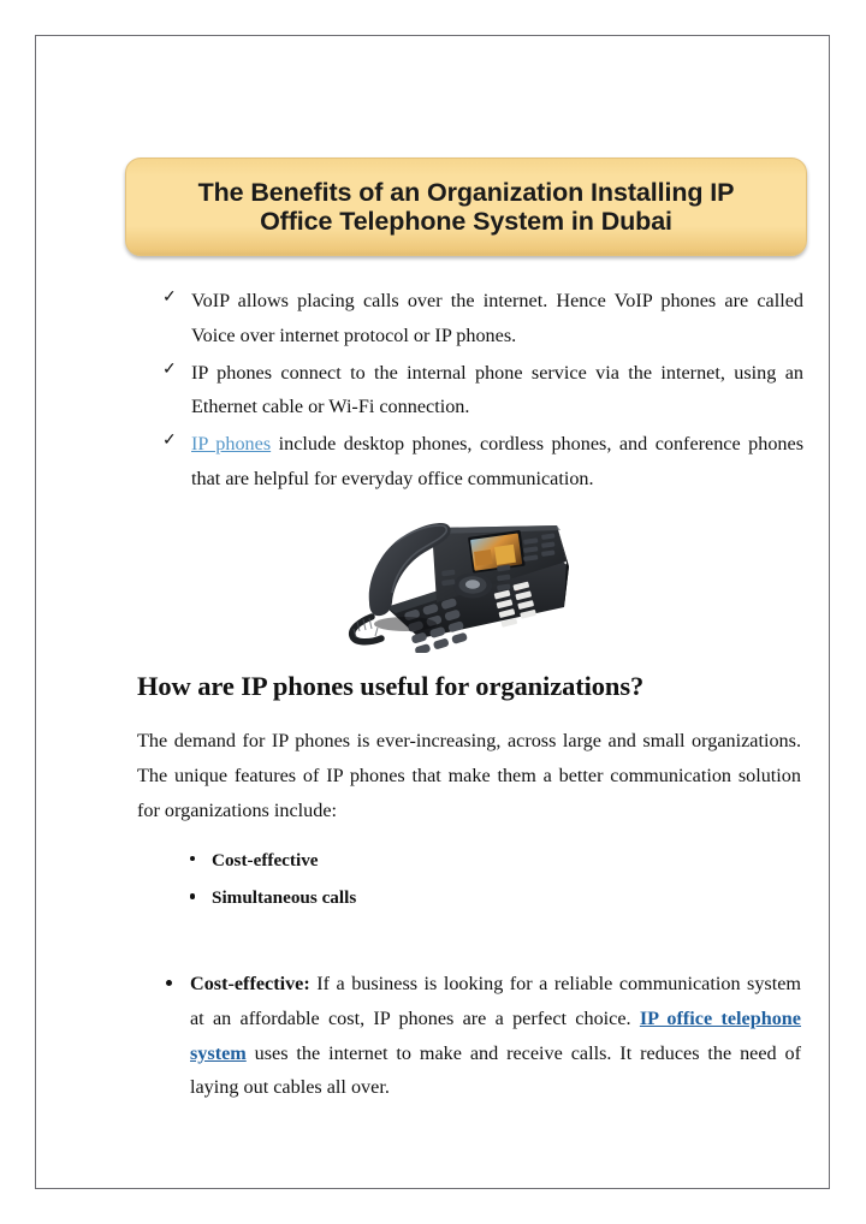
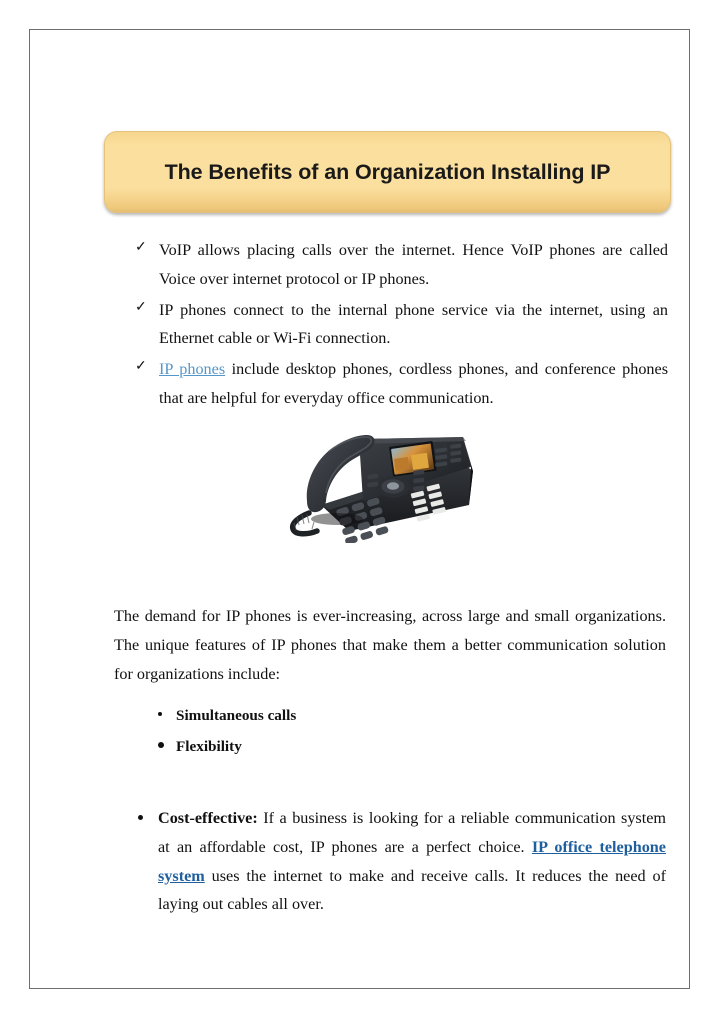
  The Benefits of an Organization Installing IP
- Office Telephone System in Dubai
  ✓
  VoIP allows placing calls over the internet. Hence VoIP phones are called Voice over internet protocol or IP phones.
  ✓
  IP phones connect to the internal phone service via the internet, using an Ethernet cable or Wi-Fi connection.
  ✓
  IP phones include desktop phones, cordless phones, and conference phones that are helpful for everyday office communication.
- How are IP phones useful for organizations?
  The demand for IP phones is ever-increasing, across large and small organizations. The unique features of IP phones that make them a better communication solution for organizations include:
- Cost-effective
  Simultaneous calls
+ Flexibility
  Cost-effective: If a business is looking for a reliable communication system at an affordable cost, IP phones are a perfect choice. IP office telephone system uses the internet to make and receive calls. It reduces the need of laying out cables all over.
